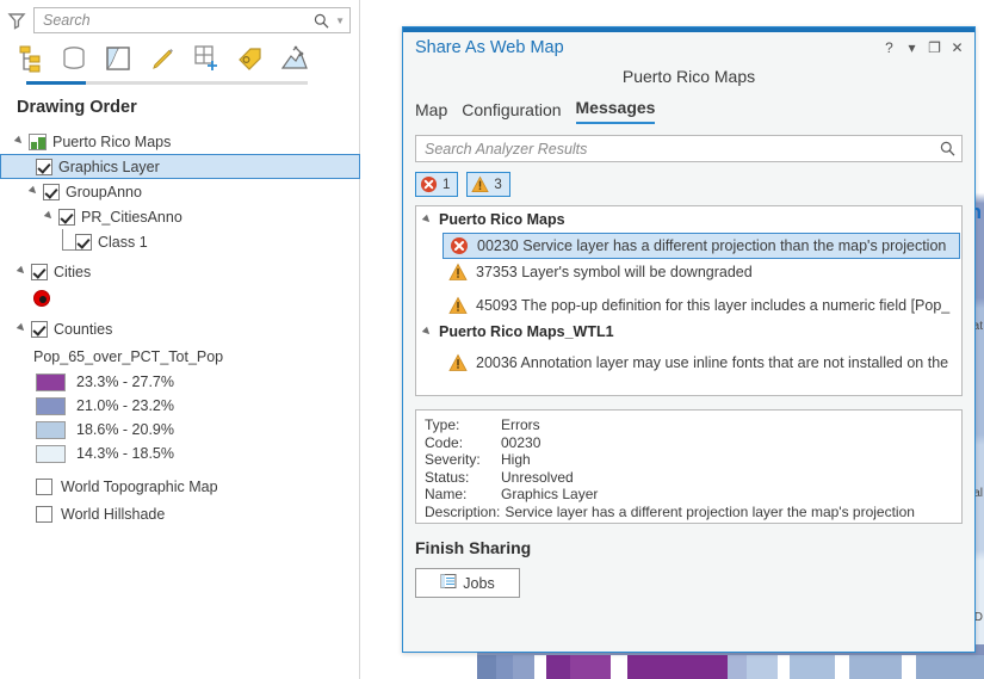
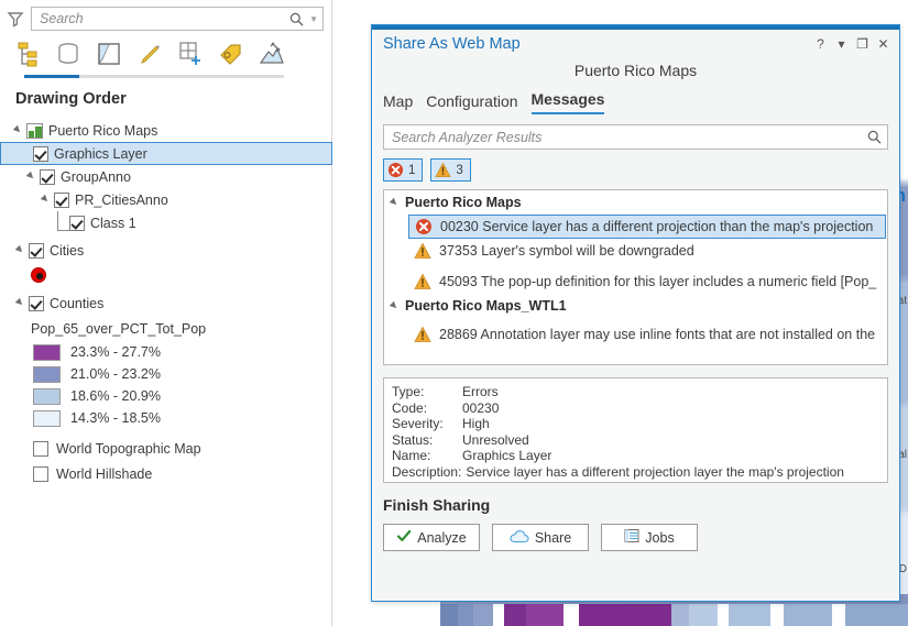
  Search
  ▼
  Drawing Order
  Puerto Rico Maps
  Graphics Layer
  GroupAnno
  PR_CitiesAnno
  Class 1
  Cities
  Counties
  Pop_65_over_PCT_Tot_Pop
  23.3% - 27.7%
  21.0% - 23.2%
  18.6% - 20.9%
  14.3% - 18.5%
  World Topographic Map
  World Hillshade
  Share As Web Map
  ?
  ▾
  ❐
  ✕
  Puerto Rico Maps
  Map
  Configuration
  Messages
  Search Analyzer Results
  1
  3
  Puerto Rico Maps
  00230 Service layer has a different projection than the map's projection
  37353 Layer's symbol will be downgraded
  45093 The pop-up definition for this layer includes a numeric field [Pop_
  Puerto Rico Maps_WTL1
- 20036 Annotation layer may use inline fonts that are not installed on the
+ 28869 Annotation layer may use inline fonts that are not installed on the
  Type:
  Errors
  Code:
  00230
  Severity:
  High
  Status:
  Unresolved
  Name:
  Graphics Layer
  Description:
  Service layer has a different projection layer the map's projection
  Finish Sharing
+ Analyze
+ Share
  Jobs
